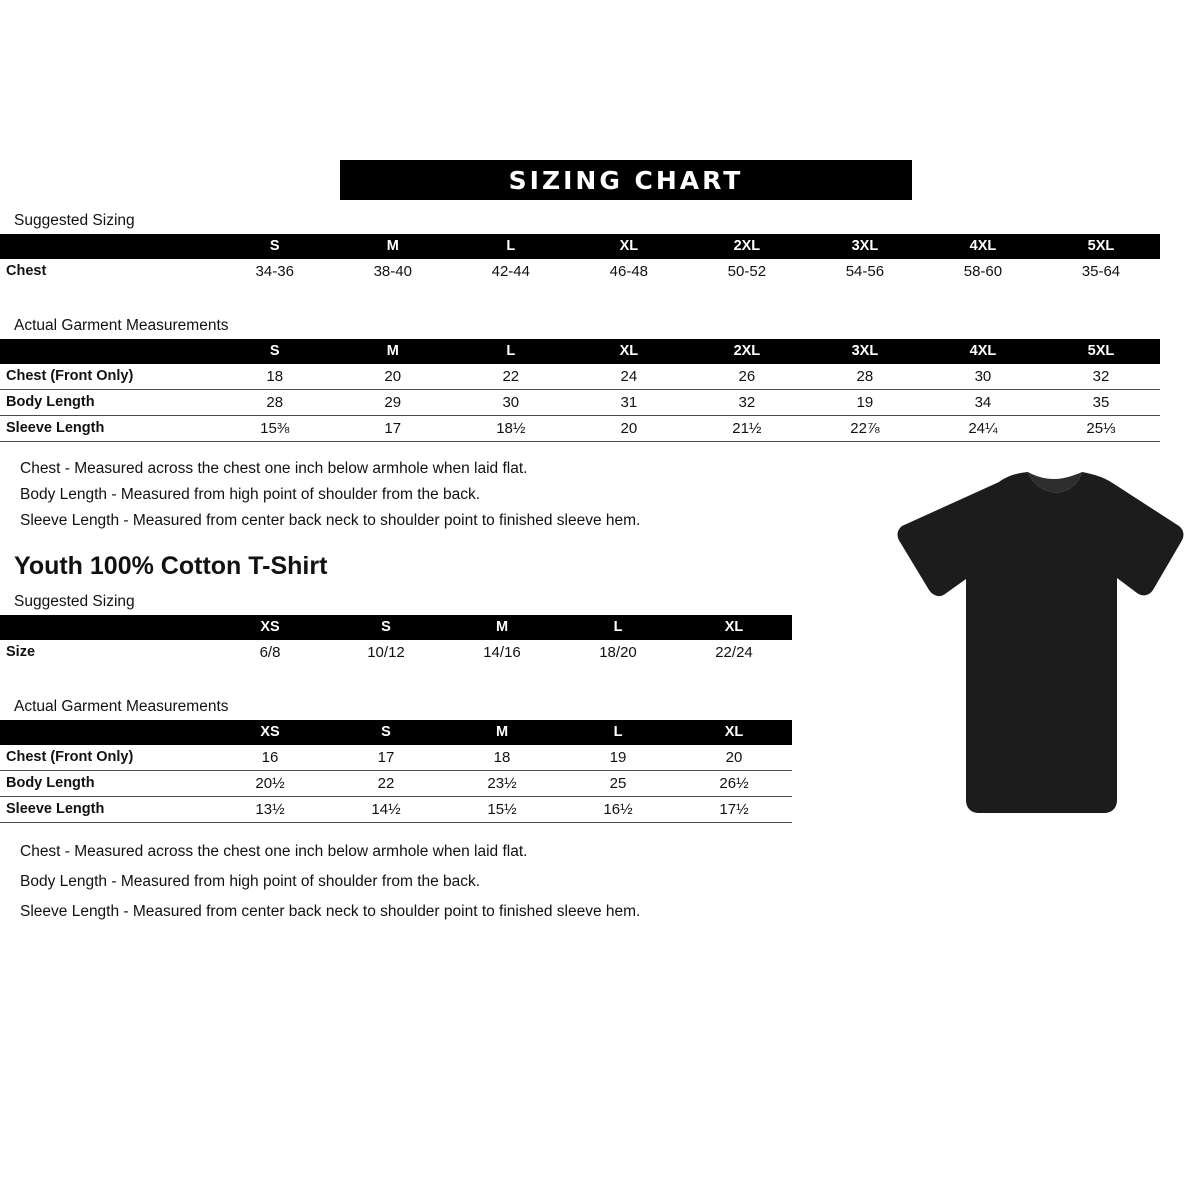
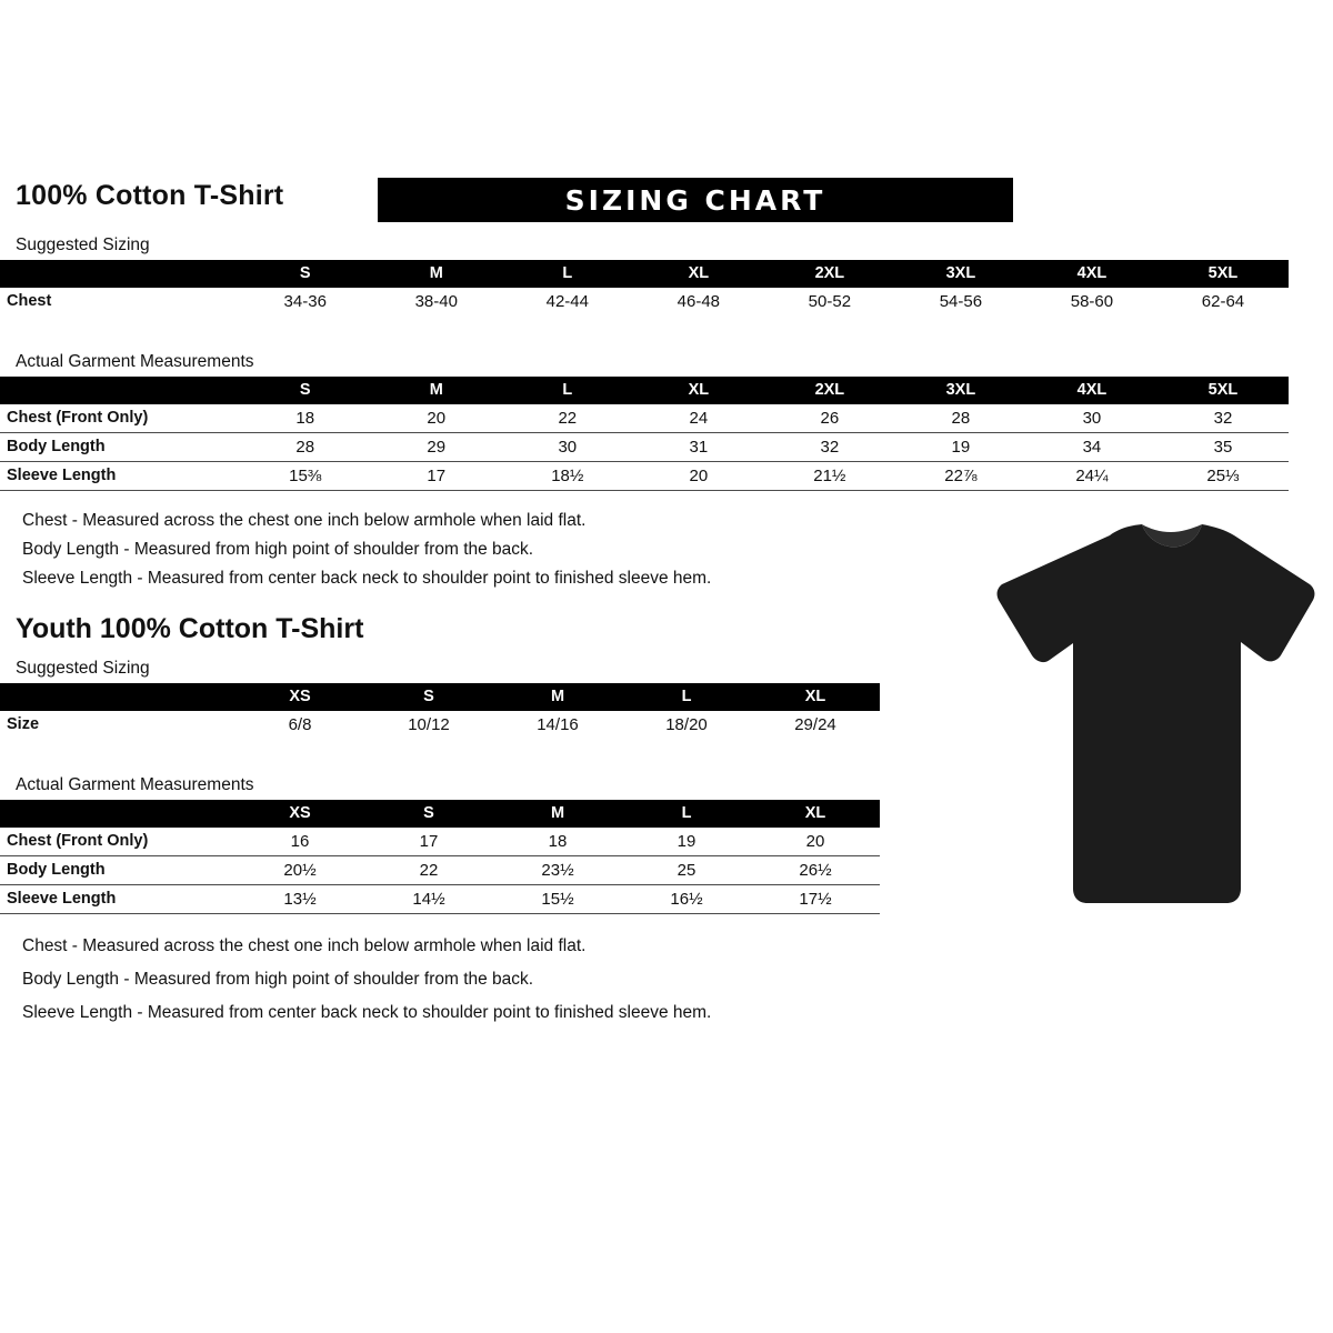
+ 100% Cotton T-Shirt
  SIZING CHART
  Suggested Sizing
  	S	M	L	XL	2XL	3XL	4XL	5XL
- Chest	34-36	38-40	42-44	46-48	50-52	54-56	58-60	35-64
+ Chest	34-36	38-40	42-44	46-48	50-52	54-56	58-60	62-64
  Actual Garment Measurements
  	S	M	L	XL	2XL	3XL	4XL	5XL
  Chest (Front Only)	18	20	22	24	26	28	30	32
  Body Length	28	29	30	31	32	19	34	35
  Sleeve Length	15⅜	17	18½	20	21½	22⅞	24¼	25⅓
  Chest - Measured across the chest one inch below armhole when laid flat.
  Body Length - Measured from high point of shoulder from the back.
  Sleeve Length - Measured from center back neck to shoulder point to finished sleeve hem.
  Youth 100% Cotton T-Shirt
  Suggested Sizing
  	XS	S	M	L	XL
- Size	6/8	10/12	14/16	18/20	22/24
+ Size	6/8	10/12	14/16	18/20	29/24
  Actual Garment Measurements
  	XS	S	M	L	XL
  Chest (Front Only)	16	17	18	19	20
  Body Length	20½	22	23½	25	26½
  Sleeve Length	13½	14½	15½	16½	17½
  Chest - Measured across the chest one inch below armhole when laid flat.
  Body Length - Measured from high point of shoulder from the back.
  Sleeve Length - Measured from center back neck to shoulder point to finished sleeve hem.
